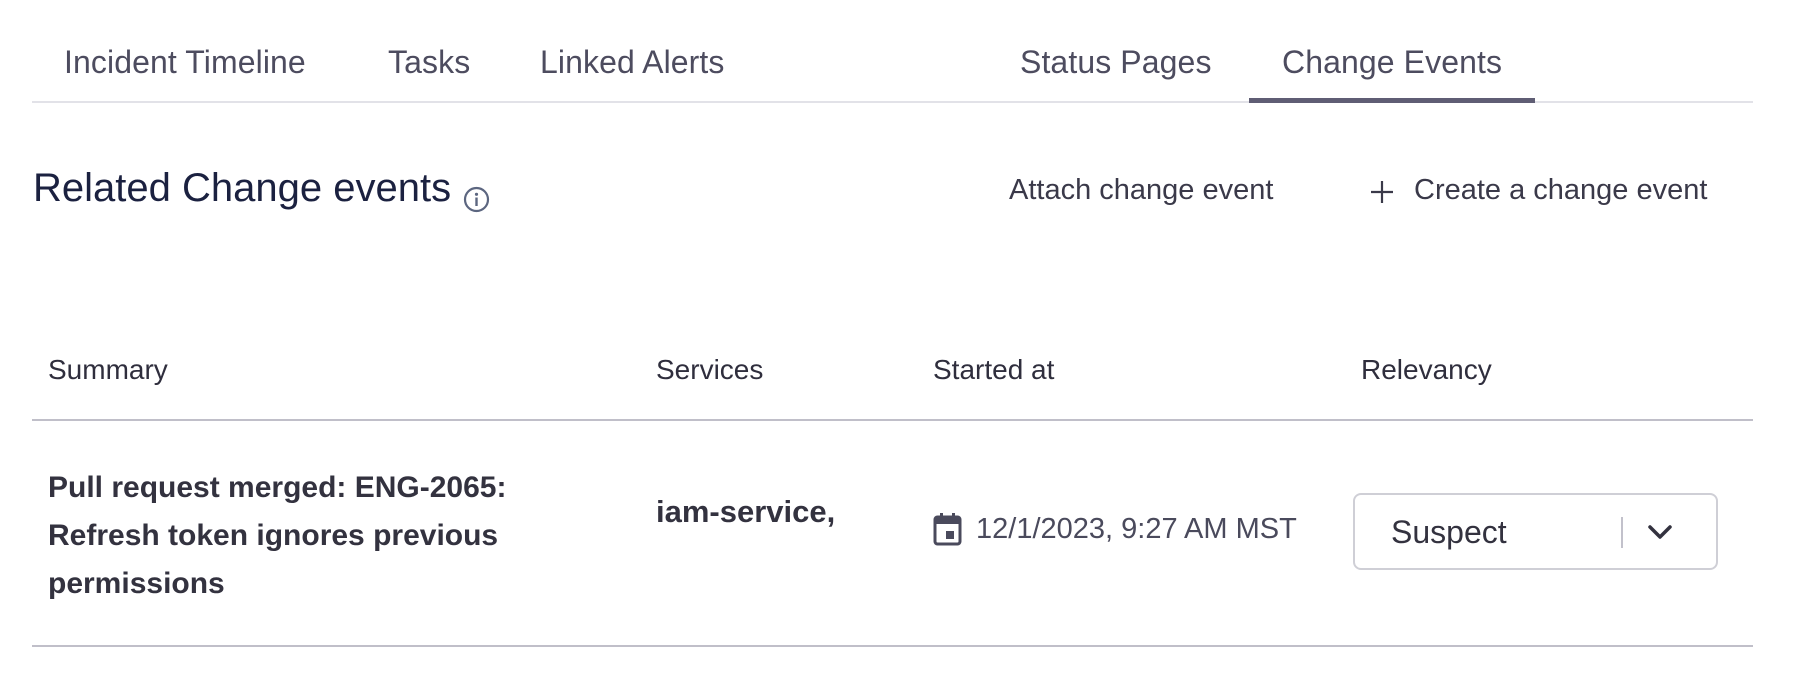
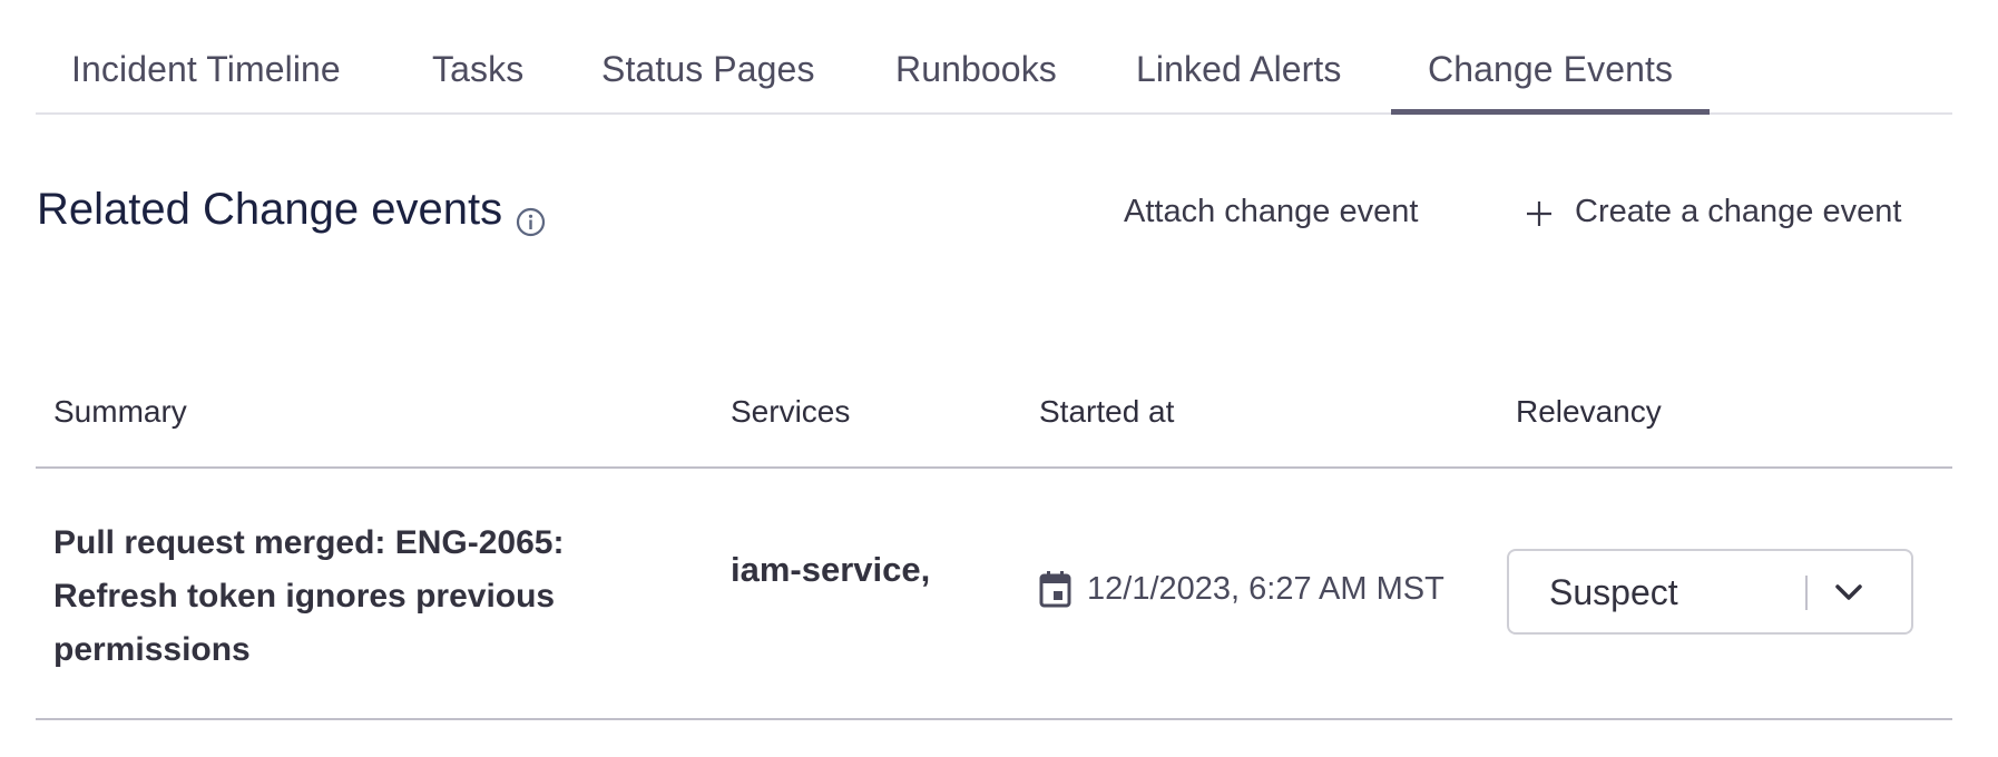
  Incident Timeline
  Tasks
- Linked Alerts
+ Status Pages
+ Runbooks
- Status Pages
+ Linked Alerts
  Change Events
  Related Change events
  Attach change event
  Create a change event
  Summary
  Services
  Started at
  Relevancy
  Pull request merged: ENG-2065: Refresh token ignores previous permissions
  iam-service,
- 12/1/2023, 9:27 AM MST
+ 12/1/2023, 6:27 AM MST
  Suspect
